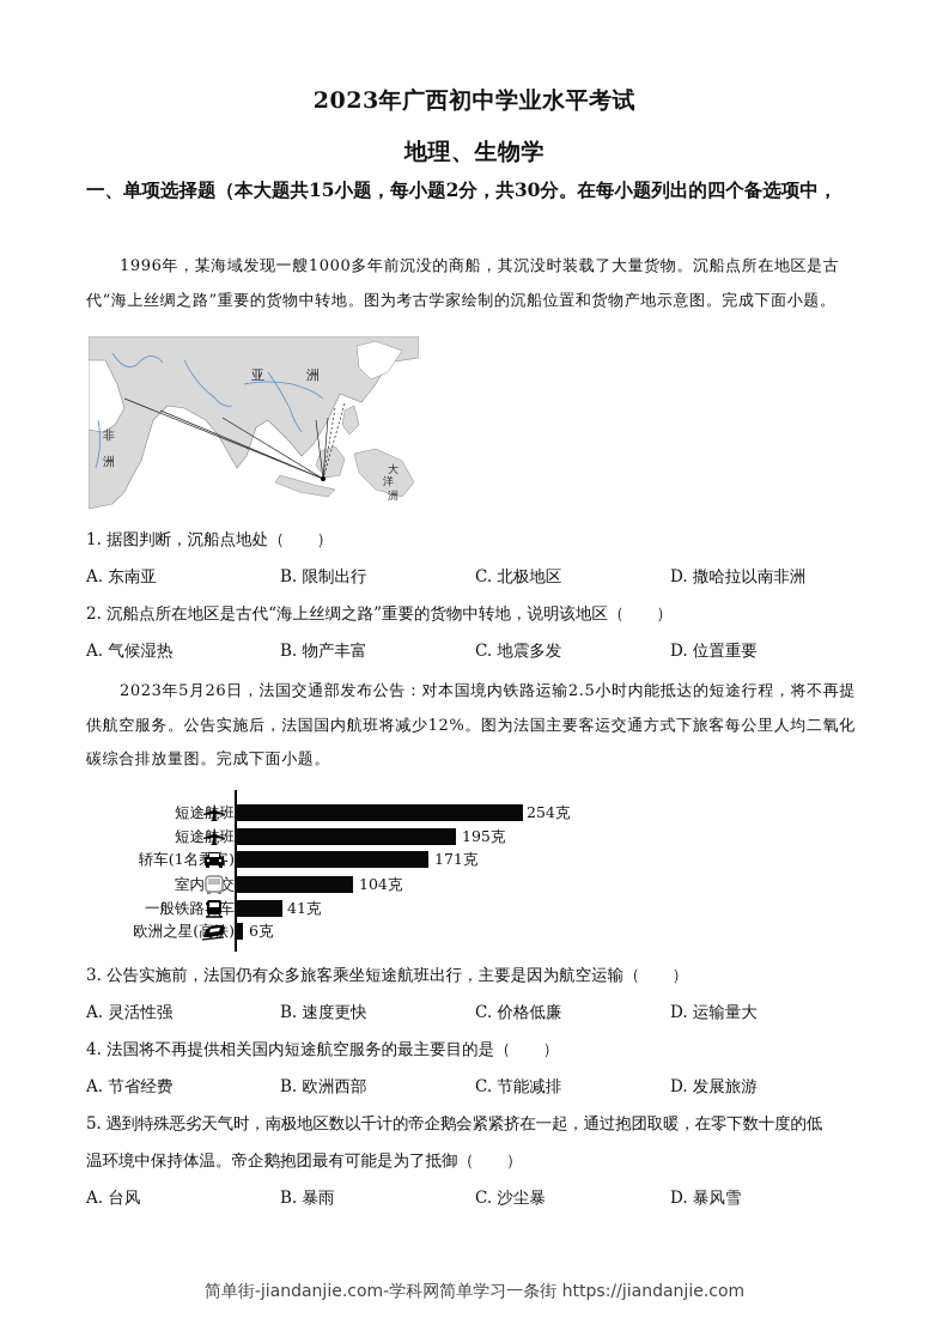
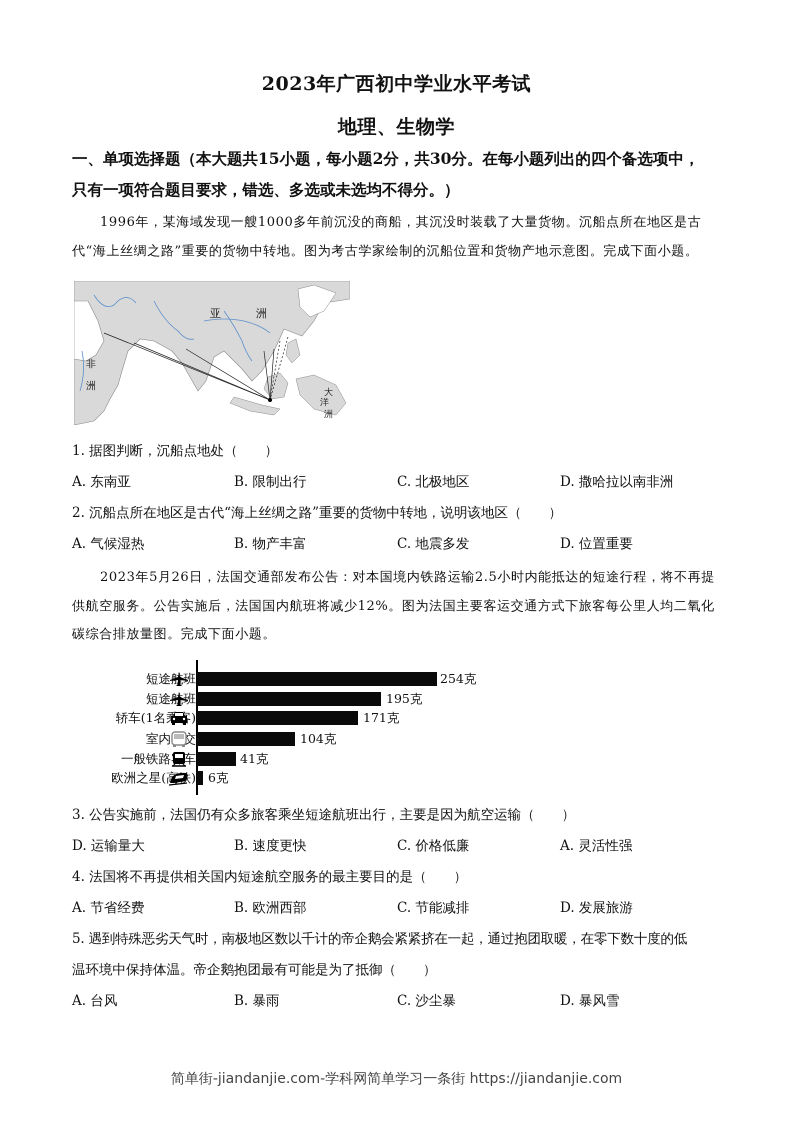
  2023年广西初中学业水平考试
  地理、生物学
  一、单项选择题（本大题共15小题，每小题2分，共30分。在每小题列出的四个备选项中，
+ 只有一项符合题目要求，错选、多选或未选均不得分。）
  1996年，某海域发现一艘1000多年前沉没的商船，其沉没时装载了大量货物。沉船点所在地区是古代“海上丝绸之路”重要的货物中转地。图为考古学家绘制的沉船位置和货物产地示意图。完成下面小题。
  亚
  洲
  非
  洲
  大
  洋
  洲
  1. 据图判断，沉船点地处（ ）
  A. 东南亚
  B. 限制出行
  C. 北极地区
  D. 撒哈拉以南非洲
  2. 沉船点所在地区是古代“海上丝绸之路”重要的货物中转地，说明该地区（ ）
  A. 气候湿热
  B. 物产丰富
  C. 地震多发
  D. 位置重要
  2023年5月26日，法国交通部发布公告：对本国境内铁路运输2.5小时内能抵达的短途行程，将不再提供航空服务。公告实施后，法国国内航班将减少12%。图为法国主要客运交通方式下旅客每公里人均二氧化碳综合排放量图。完成下面小题。
  短途班
  254克
  短途班
  195克
  轿车(1名)
  171克
  室内交
  104克
  一般铁路车
  41克
  欧洲之星()
  6克
  3. 公告实施前，法国仍有众多旅客乘坐短途航班出行，主要是因为航空运输（ ）
- A. 灵活性强
+ D. 运输量大
  B. 速度更快
  C. 价格低廉
- D. 运输量大
+ A. 灵活性强
  4. 法国将不再提供相关国内短途航空服务的最主要目的是（ ）
  A. 节省经费
  B. 欧洲西部
  C. 节能减排
  D. 发展旅游
  5. 遇到特殊恶劣天气时，南极地区数以千计的帝企鹅会紧紧挤在一起，通过抱团取暖，在零下数十度的低
  温环境中保持体温。帝企鹅抱团最有可能是为了抵御（ ）
  A. 台风
  B. 暴雨
  C. 沙尘暴
  D. 暴风雪
  简单街-jiandanjie.com-学科网简单学习一条街 https://jiandanjie.com
